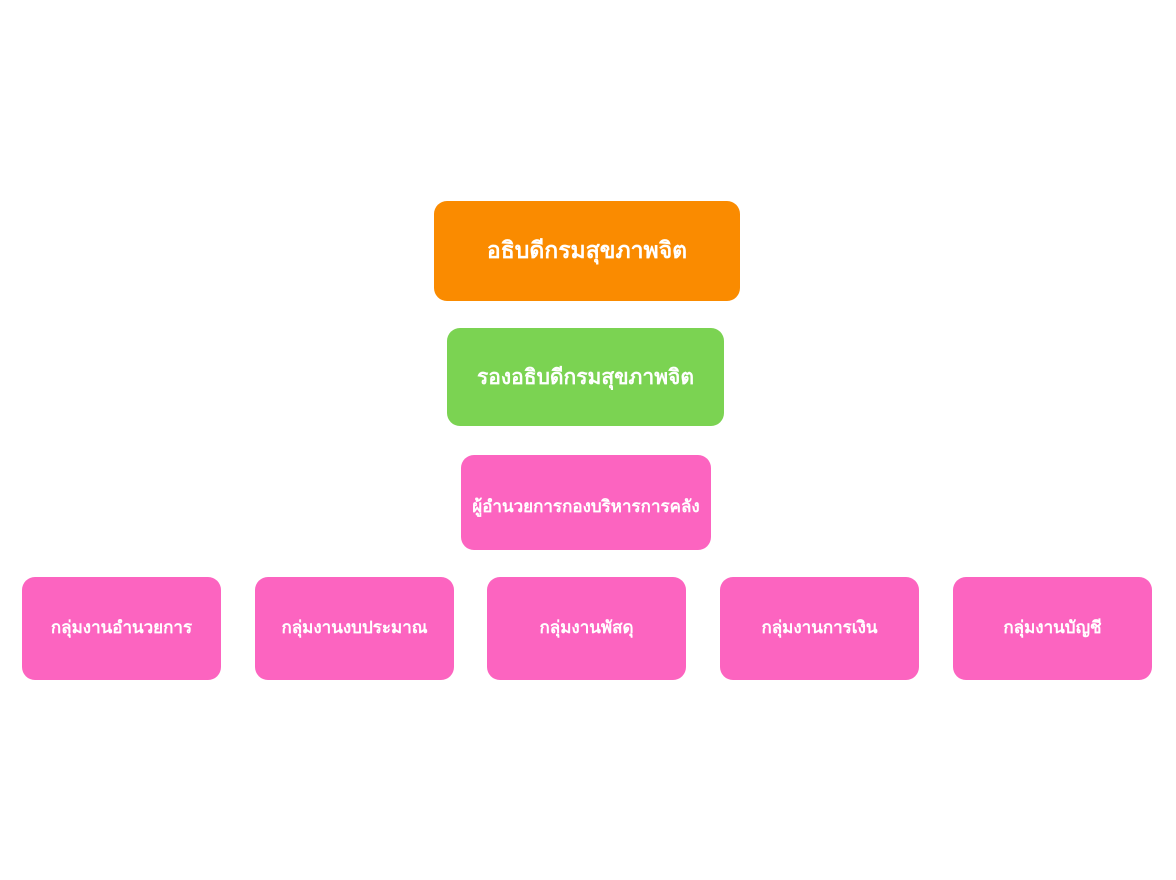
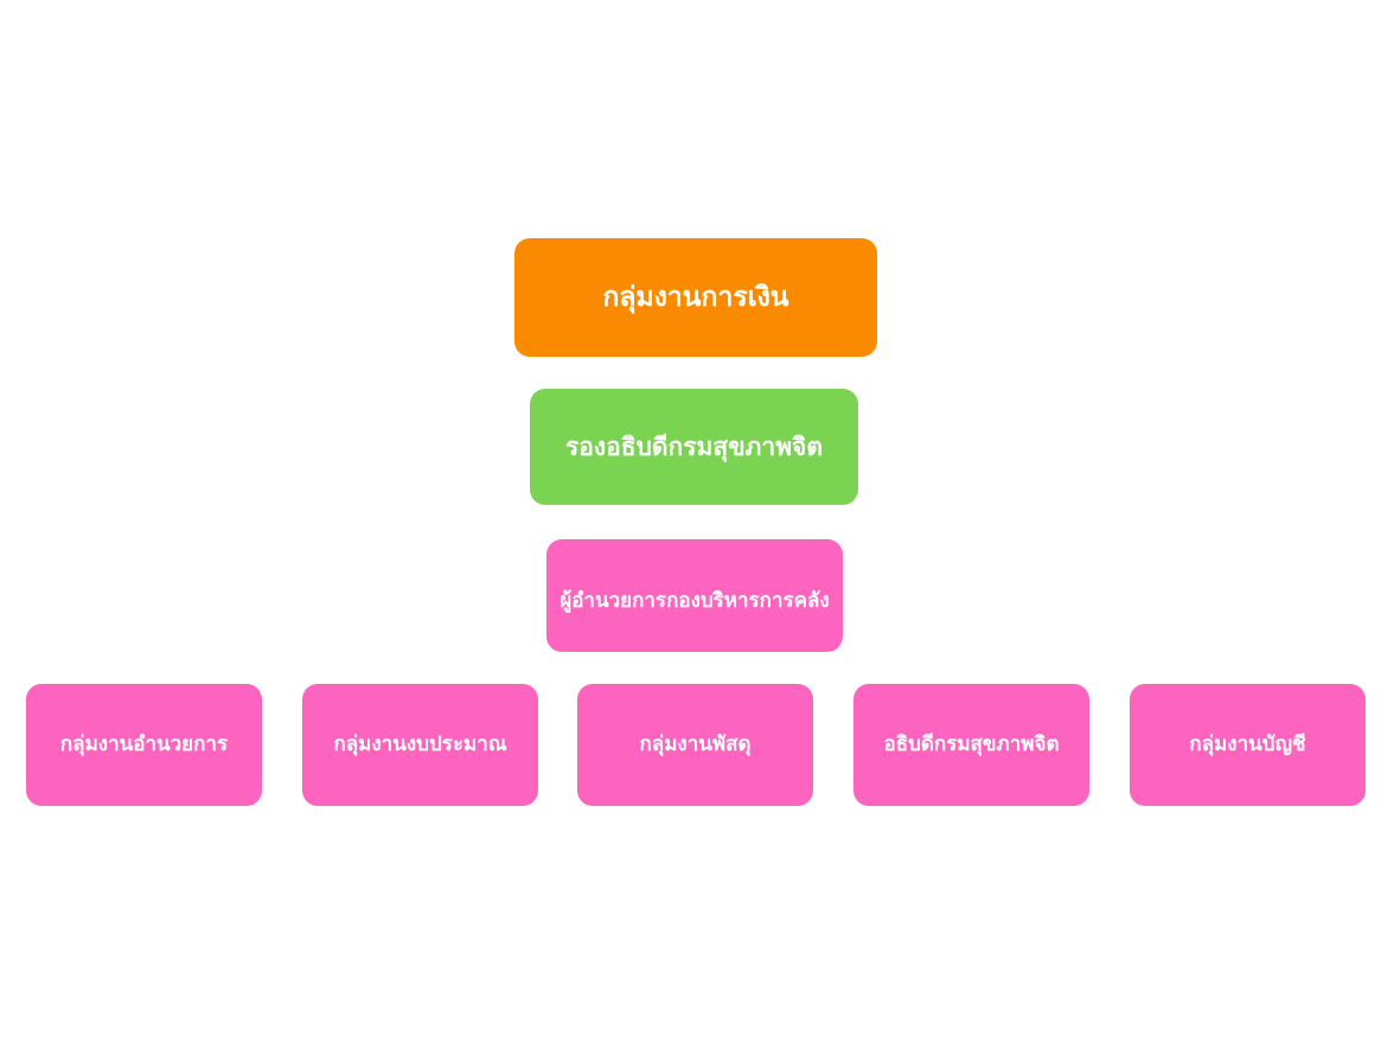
- อธิบดีกรมสุขภาพจิต
+ กลุ่มงานการเงิน
  รองอธิบดีกรมสุขภาพจิต
  ผู้อำนวยการกองบริหารการคลัง
  กลุ่มงานอำนวยการ
  กลุ่มงานงบประมาณ
  กลุ่มงานพัสดุ
- กลุ่มงานการเงิน
+ อธิบดีกรมสุขภาพจิต
  กลุ่มงานบัญชี
